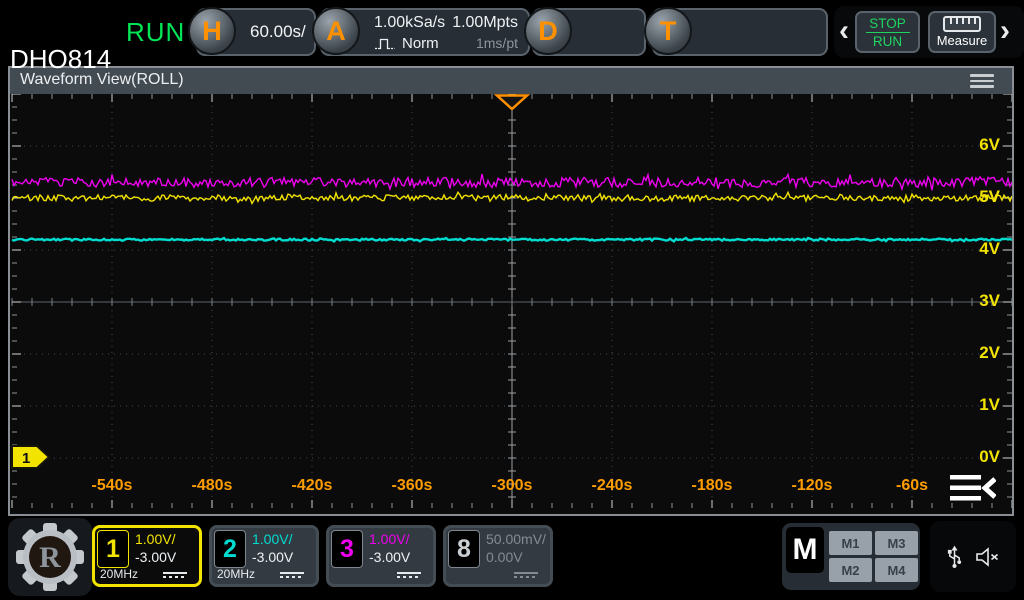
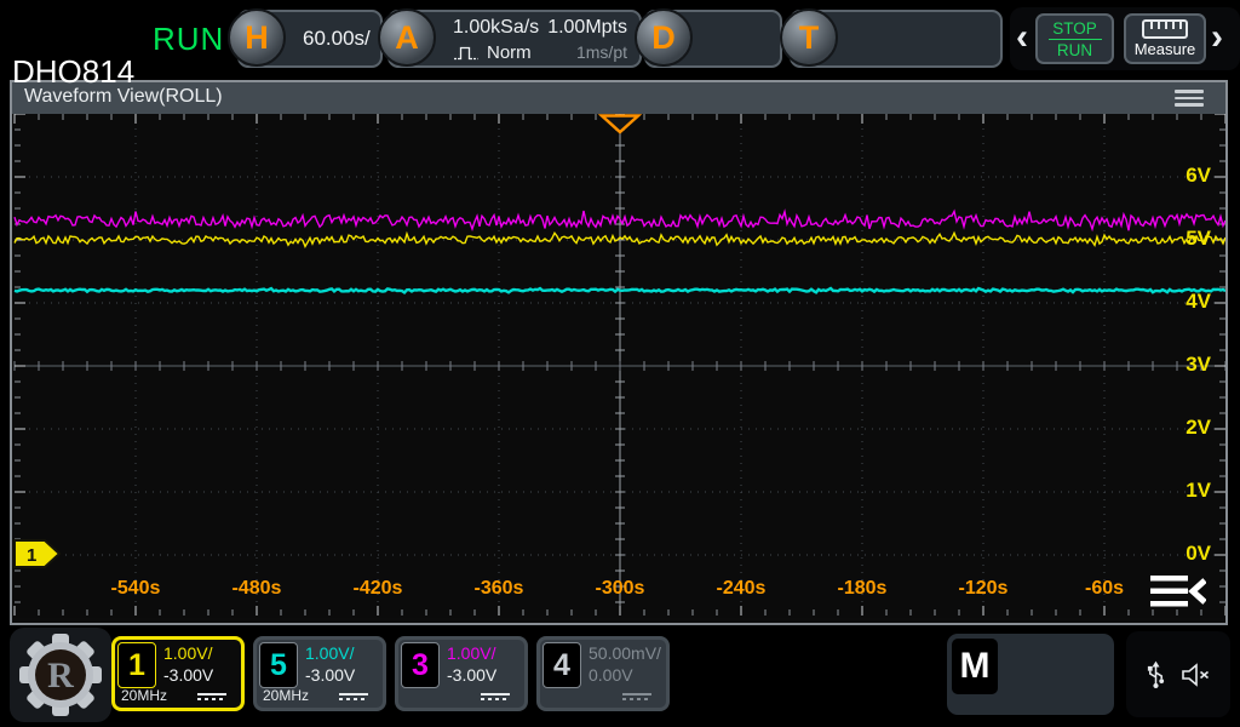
  RUN
  H
  60.00s/
  A
  1.00kSa/s
  Norm
  1.00Mpts
  1ms/pt
  D
  T
  ‹
  STOP
  RUN
  Measure
  ›
  DHO814
  Waveform View(ROLL)
  1
  6V
  5V
  4V
  3V
  2V
  1V
  0V
  -540s
  -480s
  -420s
  -360s
  -300s
  -240s
  -180s
  -120s
  -60s
  R
  1
  1.00V/
  -3.00V
  20MHz
- 2
+ 5
  1.00V/
  -3.00V
  20MHz
  3
  1.00V/
  -3.00V
- 8
+ 4
  50.00mV/
  0.00V
  M
- M1
- M3
- M2
- M4
